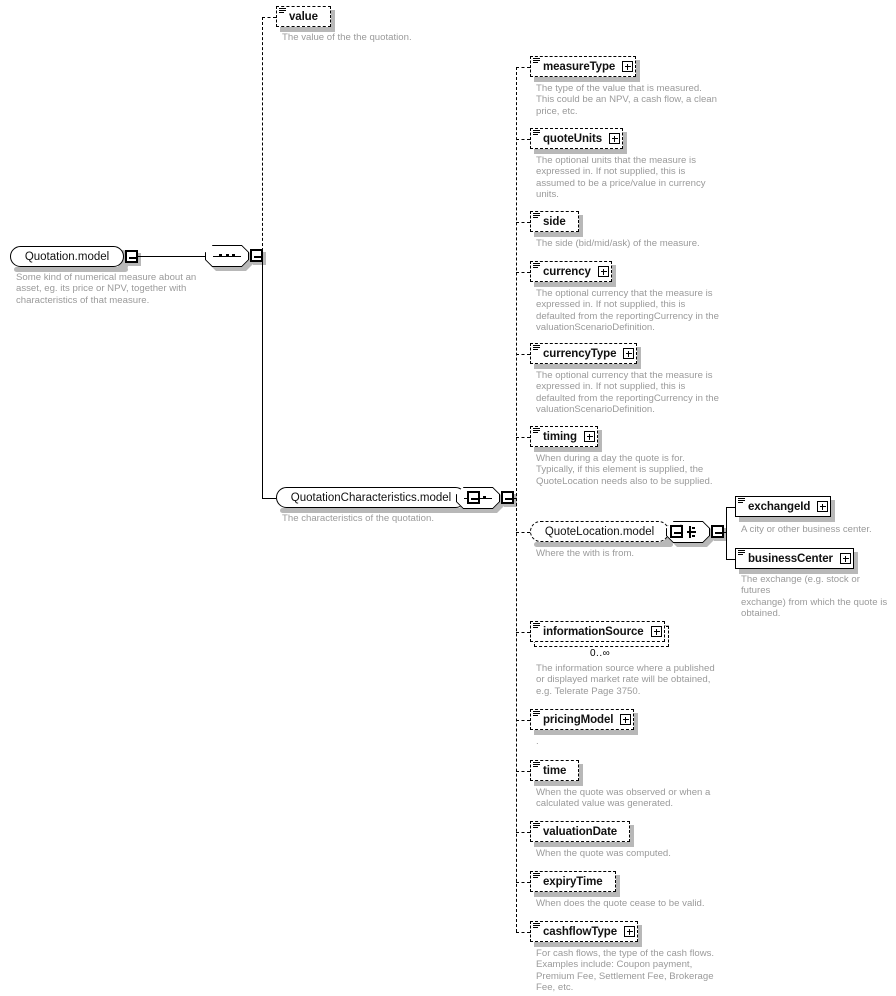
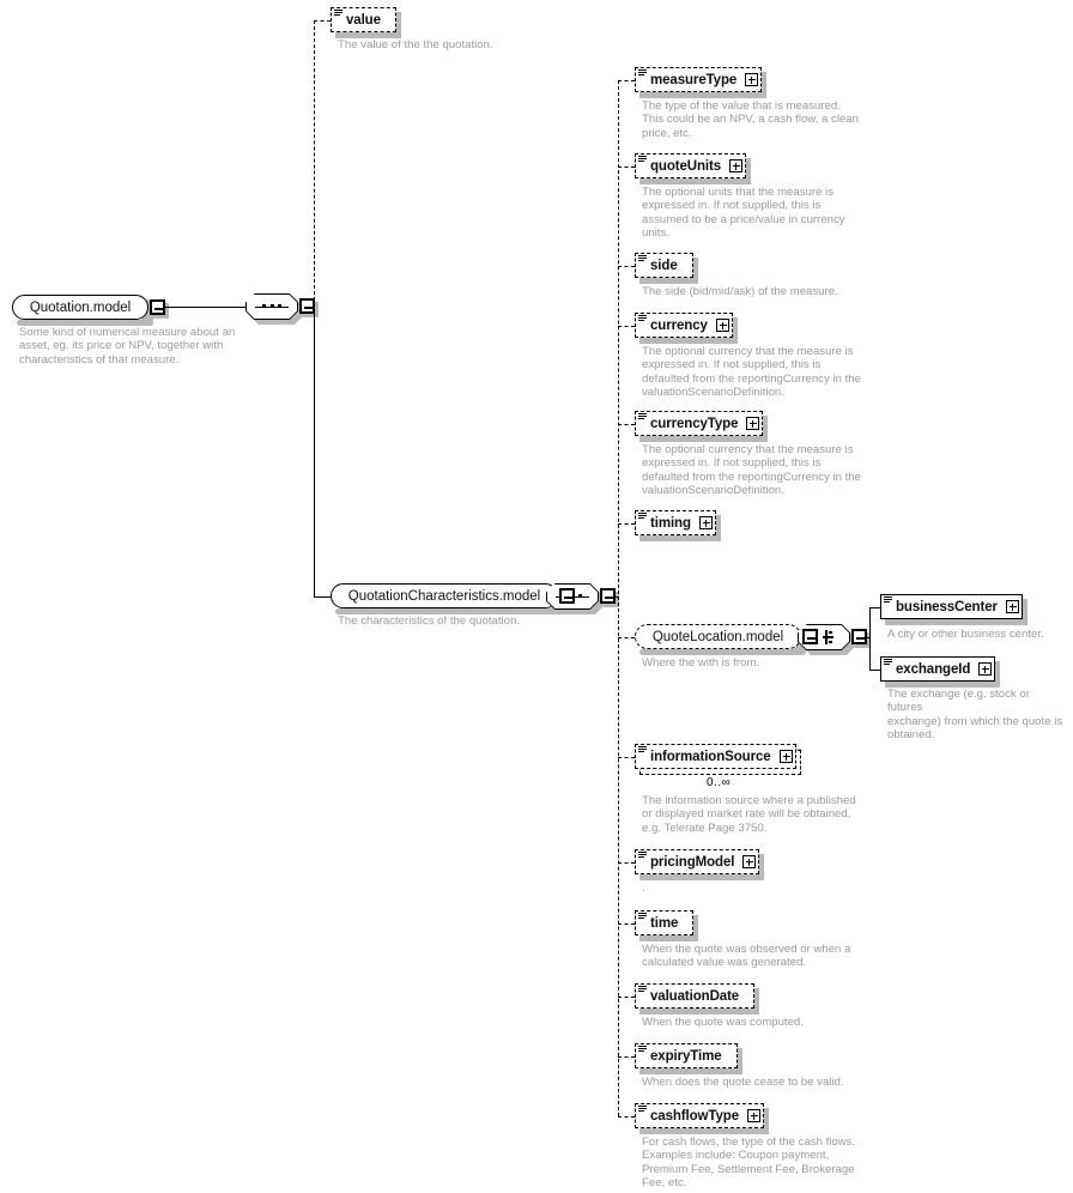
  Quotation.model
  Some kind of numerical measure about an
  asset, eg. its price or NPV, together with
  characteristics of that measure.
  value
  The value of the the quotation.
  QuotationCharacteristics.model
  The characteristics of the quotation.
  measureType
  The type of the value that is measured.
  This could be an NPV, a cash flow, a clean
  price, etc.
  quoteUnits
  The optional units that the measure is
  expressed in. If not supplied, this is
  assumed to be a price/value in currency
  units.
  side
  The side (bid/mid/ask) of the measure.
  currency
  The optional currency that the measure is
  expressed in. If not supplied, this is
  defaulted from the reportingCurrency in the
  valuationScenarioDefinition.
  currencyType
  The optional currency that the measure is
  expressed in. If not supplied, this is
  defaulted from the reportingCurrency in the
  valuationScenarioDefinition.
  timing
- When during a day the quote is for.
- Typically, if this element is supplied, the
- QuoteLocation needs also to be supplied.
  informationSource
  0..∞
  The information source where a published
  or displayed market rate will be obtained,
  e.g. Telerate Page 3750.
  pricingModel
  .
  time
  When the quote was observed or when a
  calculated value was generated.
  valuationDate
  When the quote was computed.
  expiryTime
  When does the quote cease to be valid.
  cashflowType
  For cash flows, the type of the cash flows.
  Examples include: Coupon payment,
  Premium Fee, Settlement Fee, Brokerage
  Fee, etc.
  QuoteLocation.model
  Where the with is from.
- exchangeId
+ businessCenter
  A city or other business center.
- businessCenter
+ exchangeId
  The exchange (e.g. stock or futures
  exchange) from which the quote is
  obtained.
